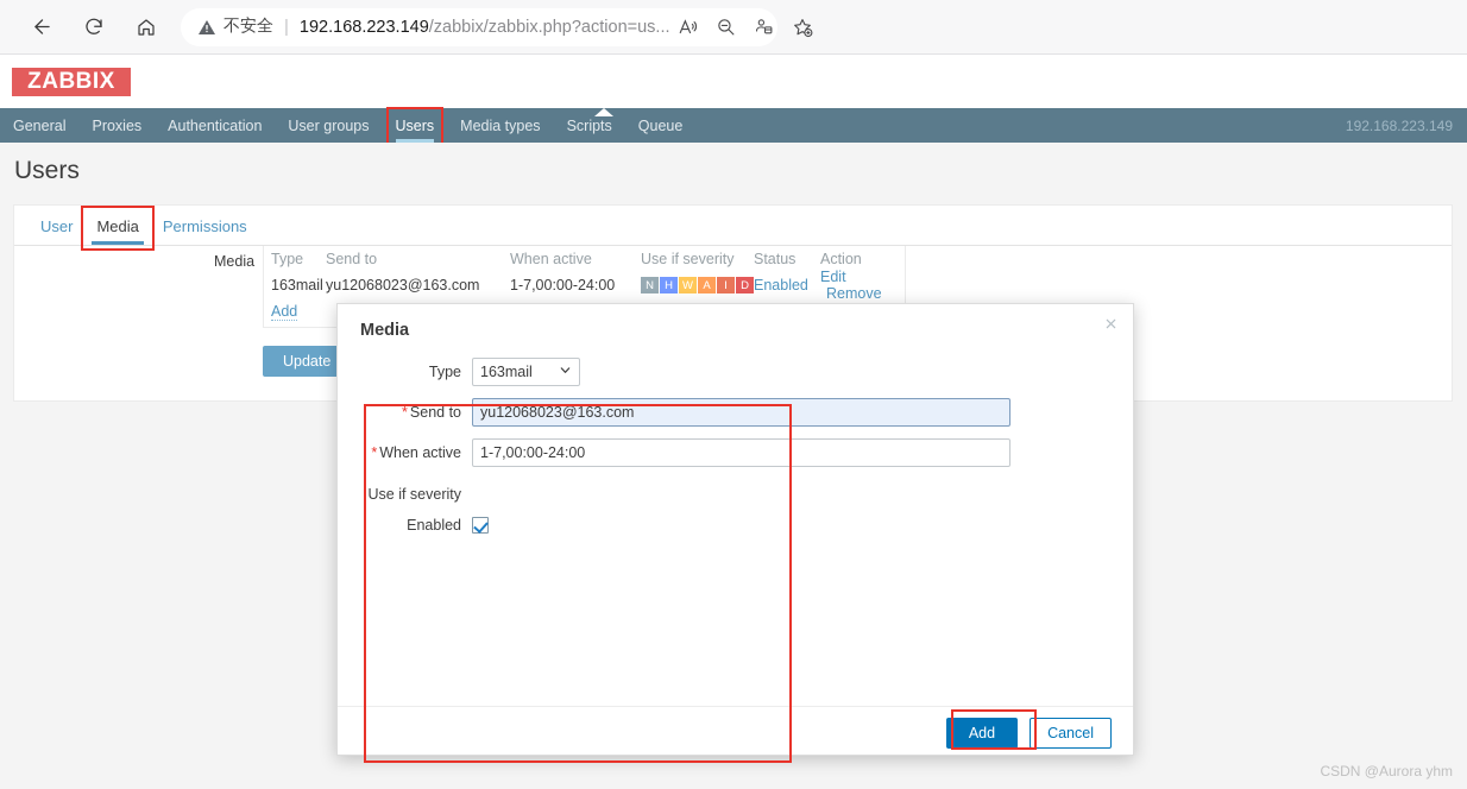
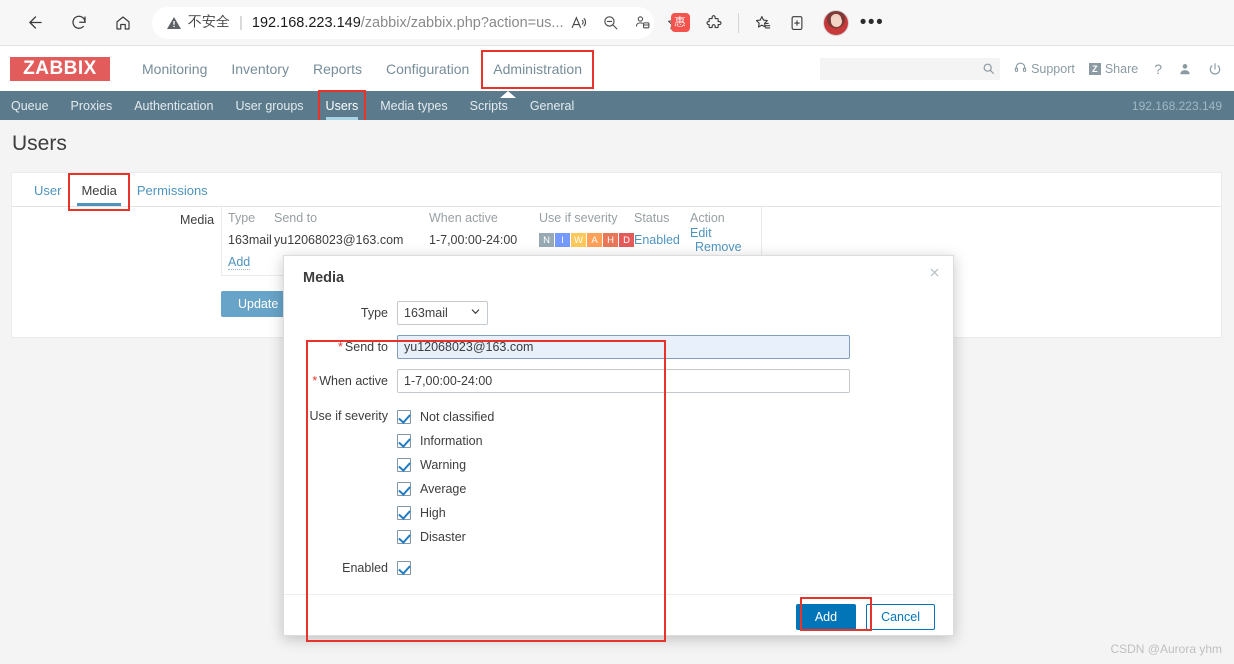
  不安全
  |
  192.168.223.149
  /zabbix/zabbix.php?action=us...
+ 惠
+ •••
  ZABBIX
+ Monitoring
+ Inventory
+ Reports
+ Configuration
+ Administration
+ Support
+ Z
+ Share
+ ?
- General
+ Queue
  Proxies
  Authentication
  User groups
  Users
  Media types
  Scripts
- Queue
+ General
  192.168.223.149
  Users
  User
  Media
  Permissions
  Media
  Type
  Send to
  When active
  Use if severity
  Status
  Action
  163mail
  yu12068023@163.com
  1-7,00:00-24:00
  N
- H
+ I
  W
  A
- I
+ H
  D
  Enabled
  Edit Remove
  Add
  Update
  Media
  Type
  163mail
  * Send to
  yu12068023@163.com
  * When active
  1-7,00:00-24:00
  Use if severity
+ Not classified
+ Information
+ Warning
+ Average
+ High
+ Disaster
  Enabled
  Add
  Cancel
  CSDN @Aurora yhm
